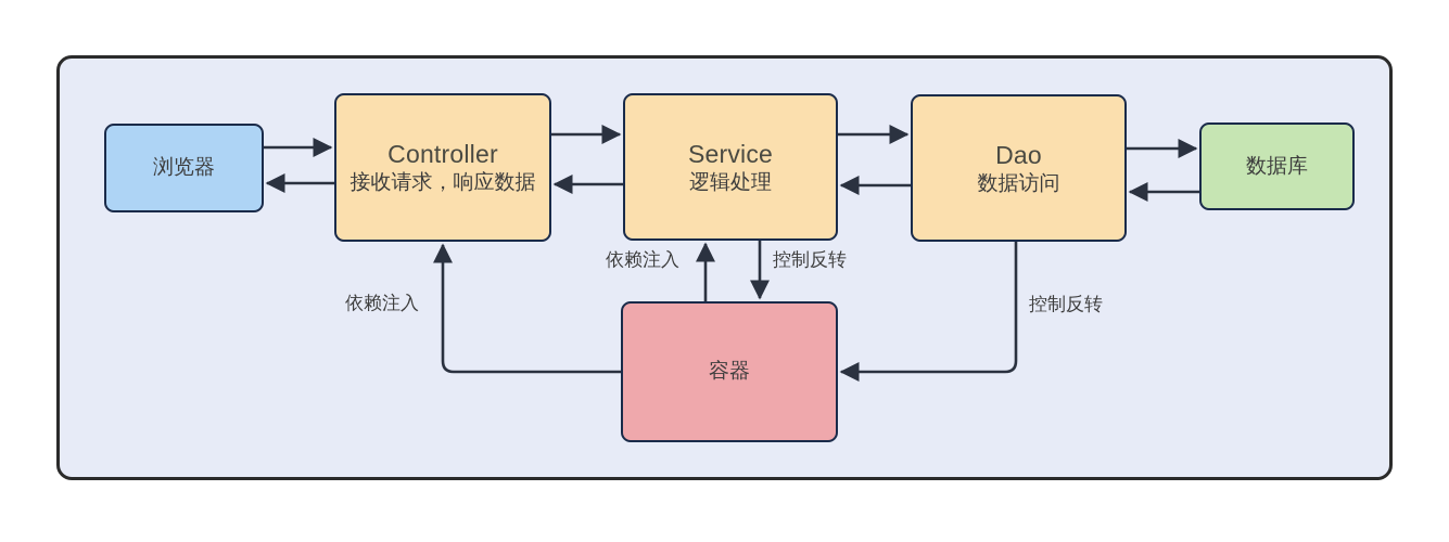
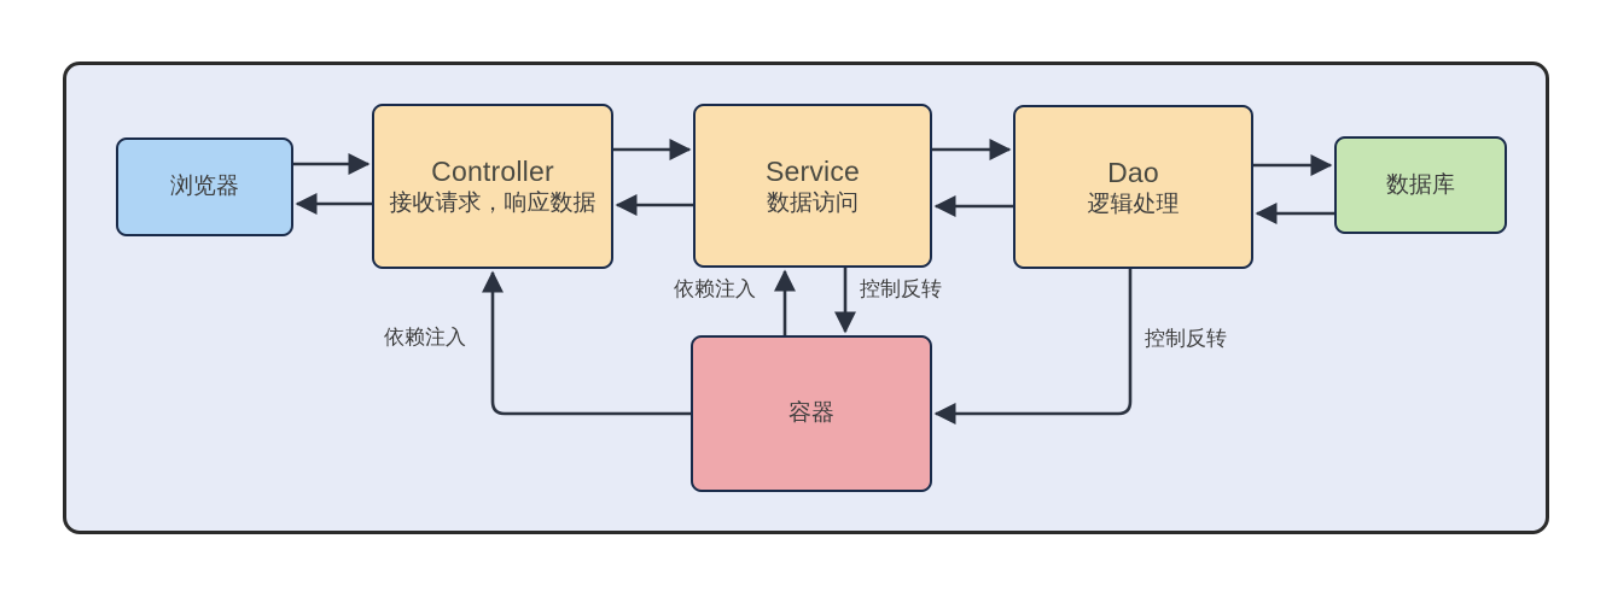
  浏览器
  Controller
  接收请求，响应数据
  Service
- 逻辑处理
+ 数据访问
  Dao
- 数据访问
+ 逻辑处理
  数据库
  容器
  依赖注入
  依赖注入
  控制反转
  控制反转
